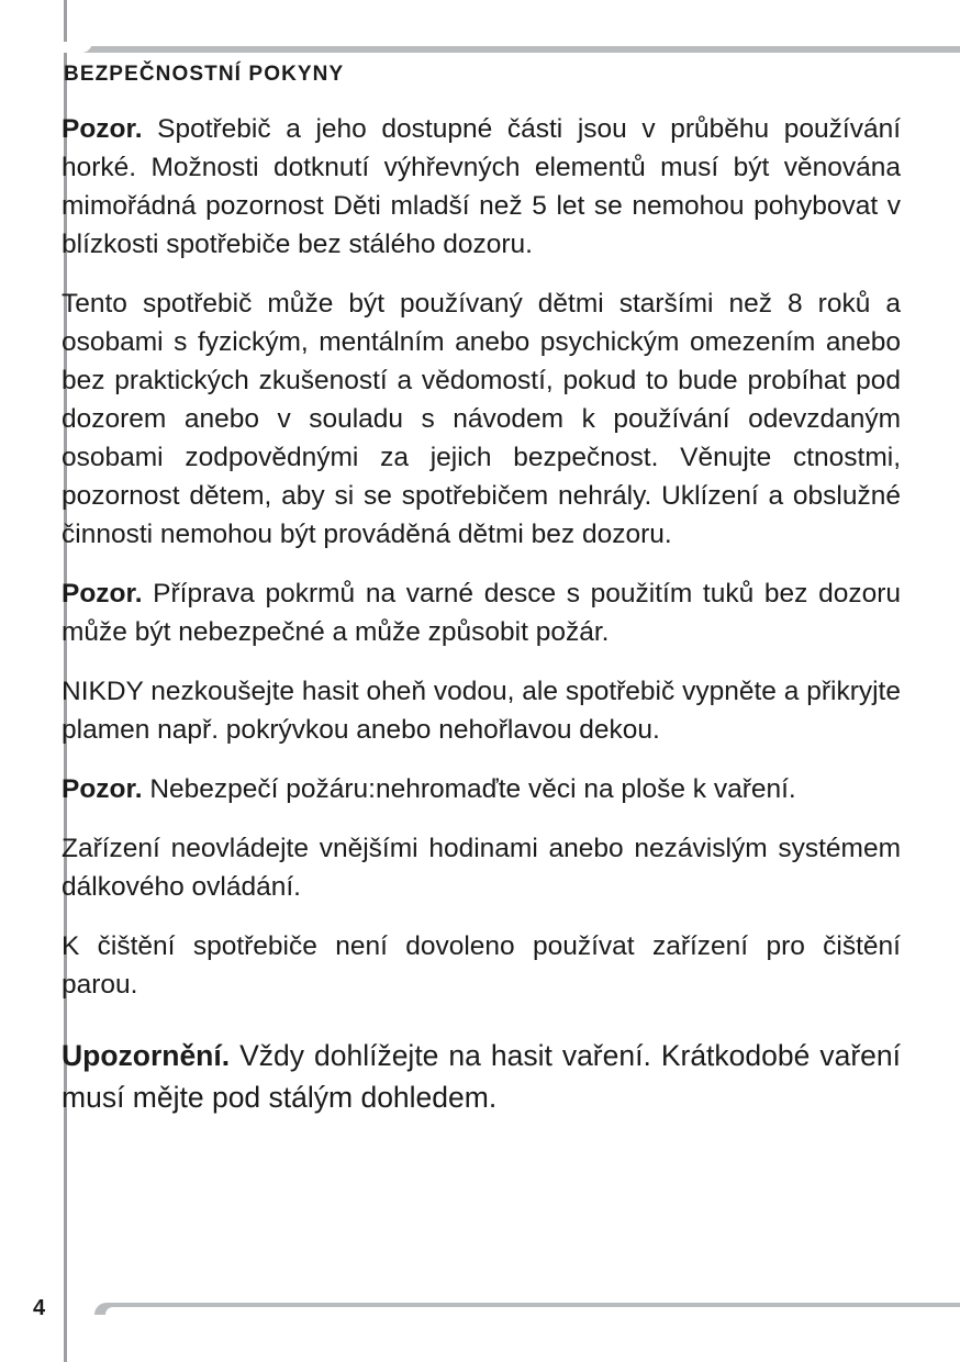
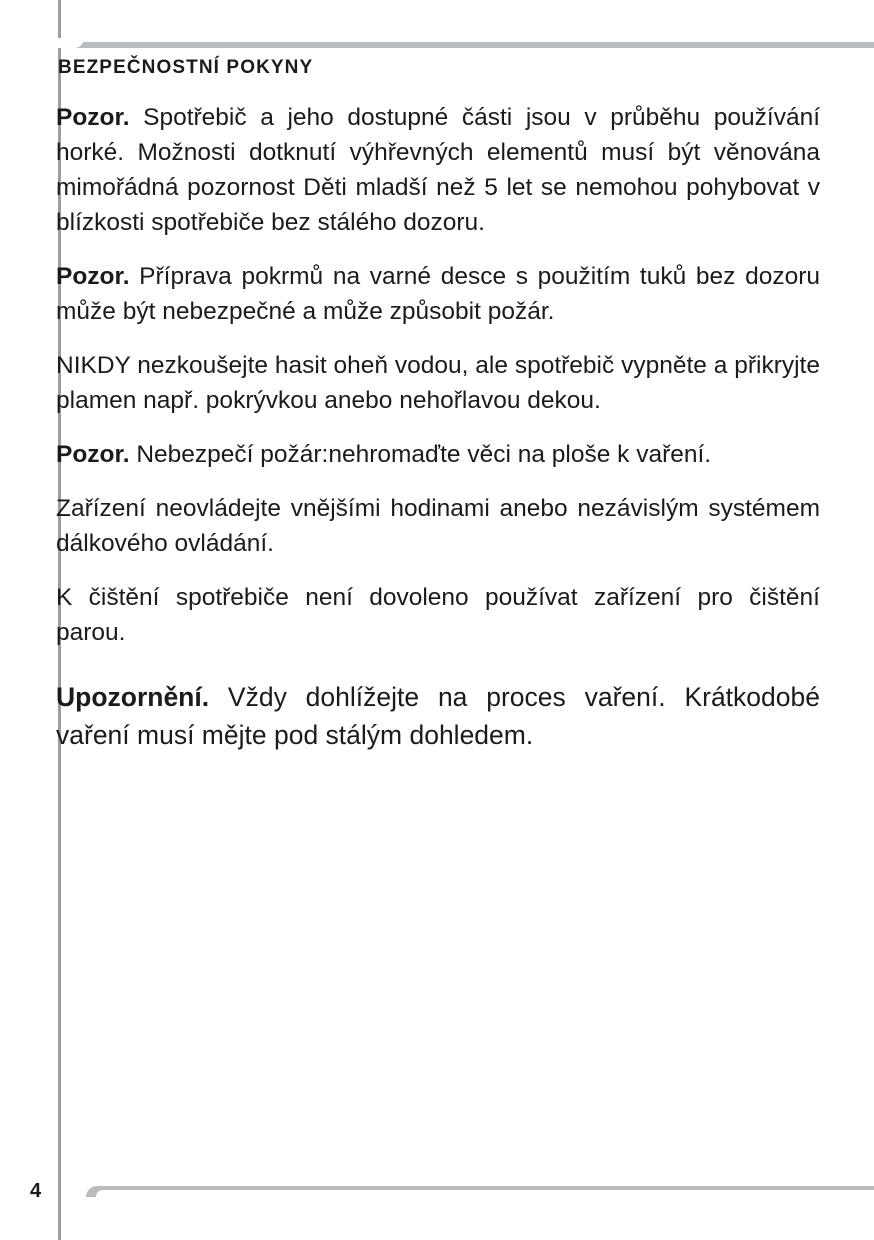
  BEZPEČNOSTNÍ POKYNY
  Pozor. Spotřebič a jeho dostupné části jsou v průběhu používání horké. Možnosti dotknutí výhřevných elementů musí být věnována mimořádná pozornost Děti mladší než 5 let se nemohou pohybovat v blízkosti spotřebiče bez stálého dozoru.
- Tento spotřebič může být používaný dětmi staršími než 8 roků a osobami s fyzickým, mentálním anebo psychickým omezením anebo bez praktických zkušeností a vědomostí, pokud to bude probíhat pod dozorem anebo v souladu s návodem k používání odevzdaným osobami zodpovědnými za jejich bezpečnost. Věnujte ctnostmi, pozornost dětem, aby si se spotřebičem nehrály. Uklízení a obslužné činnosti nemohou být prováděná dětmi bez dozoru.
  Pozor. Příprava pokrmů na varné desce s použitím tuků bez dozoru může být nebezpečné a může způsobit požár.
  NIKDY nezkoušejte hasit oheň vodou, ale spotřebič vypněte a přikryjte plamen např. pokrývkou anebo nehořlavou dekou.
- Pozor. Nebezpečí požáru:nehromaďte věci na ploše k vaření.
+ Pozor. Nebezpečí požár:nehromaďte věci na ploše k vaření.
  Zařízení neovládejte vnějšími hodinami anebo nezávislým systémem dálkového ovládání.
  K čištění spotřebiče není dovoleno používat zařízení pro čištění parou.
- Upozornění. Vždy dohlížejte na hasit vaření. Krátkodobé vaření musí mějte pod stálým dohledem.
+ Upozornění. Vždy dohlížejte na proces vaření. Krátkodobé vaření musí mějte pod stálým dohledem.
  4
